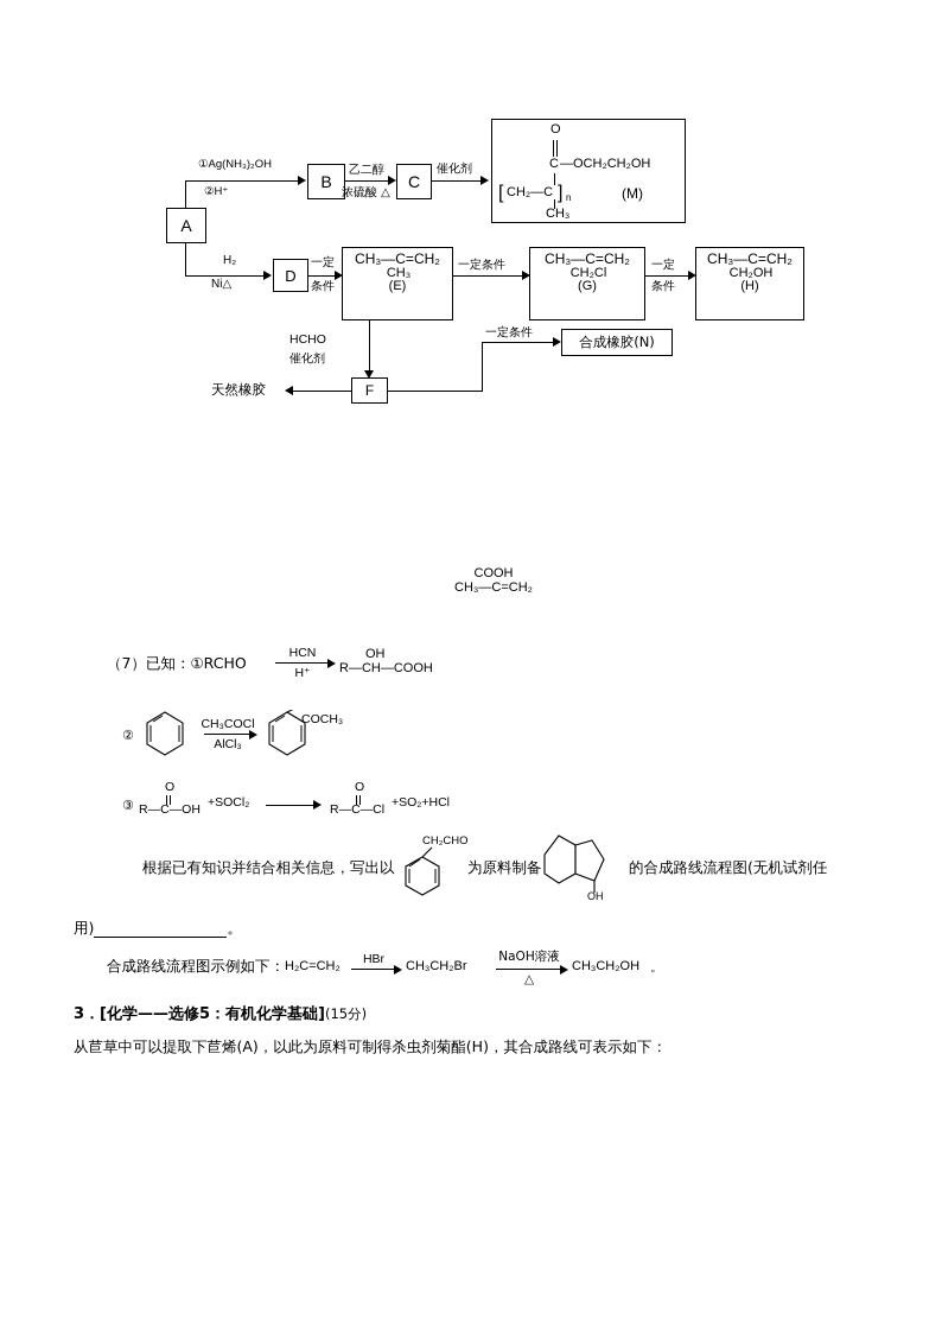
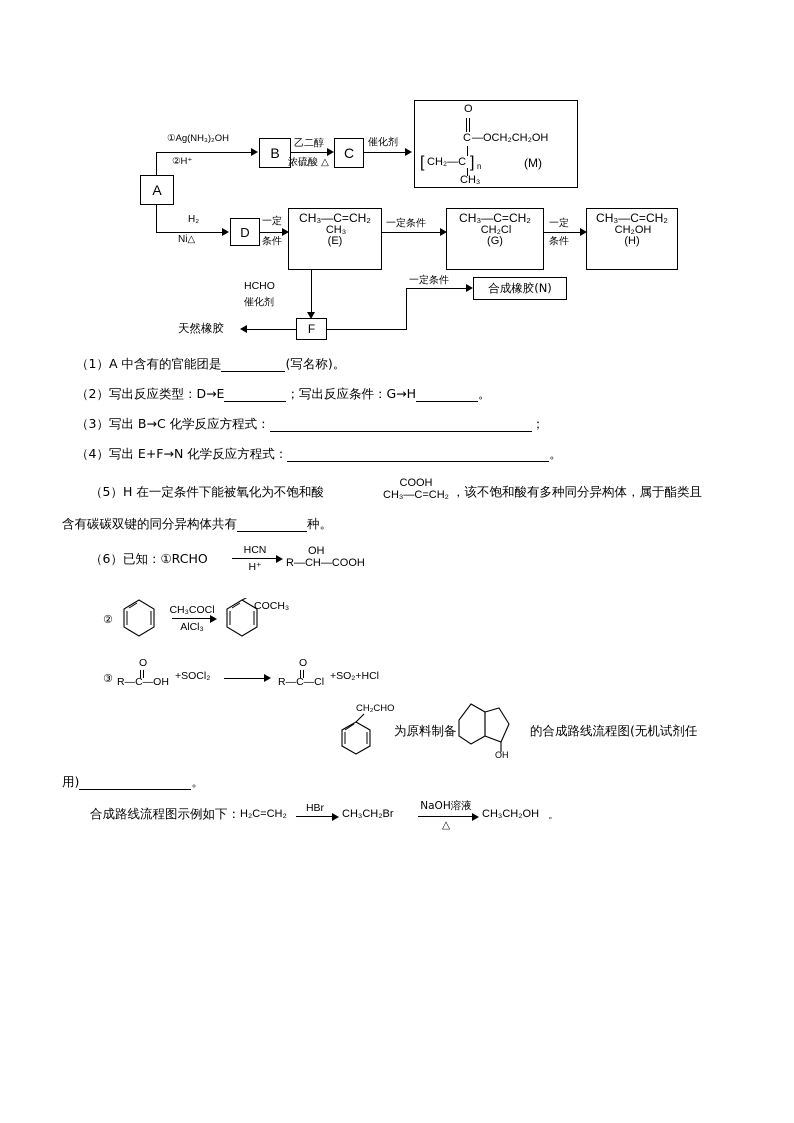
  A
  ①Ag(NH₃)₂OH
  ②H⁺
  B
  乙二醇
  浓硫酸 △
  C
  催化剂
  O
  C
  —OCH₂CH₂OH
  [
  CH₂—C
  ]
  n
  CH₃
  (M)
  H₂
  Ni△
  D
  一定
  条件
  CH₃—C=CH₂
  CH₃
  (E)
  一定条件
  CH₃—C=CH₂
  CH₂Cl
  (G)
  一定
  条件
  CH₃—C=CH₂
  CH₂OH
  (H)
  HCHO
  催化剂
  F
  天然橡胶
  一定条件
  合成橡胶(N)
+ （1）A 中含有的官能团是 (写名称)。
+ （2）写出反应类型：D→E ；写出反应条件：G→H 。
+ （3）写出 B→C 化学反应方程式： ；
+ （4）写出 E+F→N 化学反应方程式： 。
+ （5）H 在一定条件下能被氧化为不饱和酸
  COOH
  CH₃—C=CH₂
+ ，该不饱和酸有多种同分异构体，属于酯类且
+ 含有碳碳双键的同分异构体共有 种。
- （7）已知：①RCHO
+ （6）已知：①RCHO
  HCN
  H⁺
  OH
  R—CH—COOH
  ②
  CH₃COCl
  AlCl₃
  COCH₃
  ③
  O
  R—C—OH
  +SOCl₂
  O
  R—C—Cl
  +SO₂+HCl
- 根据已有知识并结合相关信息，写出以
  CH₂CHO
  为原料制备
  OH
  的合成路线流程图(无机试剂任
  用) 。
  合成路线流程图示例如下：
  H₂C=CH₂
  HBr
  CH₃CH₂Br
  NaOH溶液
  △
  CH₃CH₂OH
  。
- 3．[化学——选修5：有机化学基础](15分)
- 从苣草中可以提取下苣烯(A)，以此为原料可制得杀虫剂菊酯(H)，其合成路线可表示如下：
